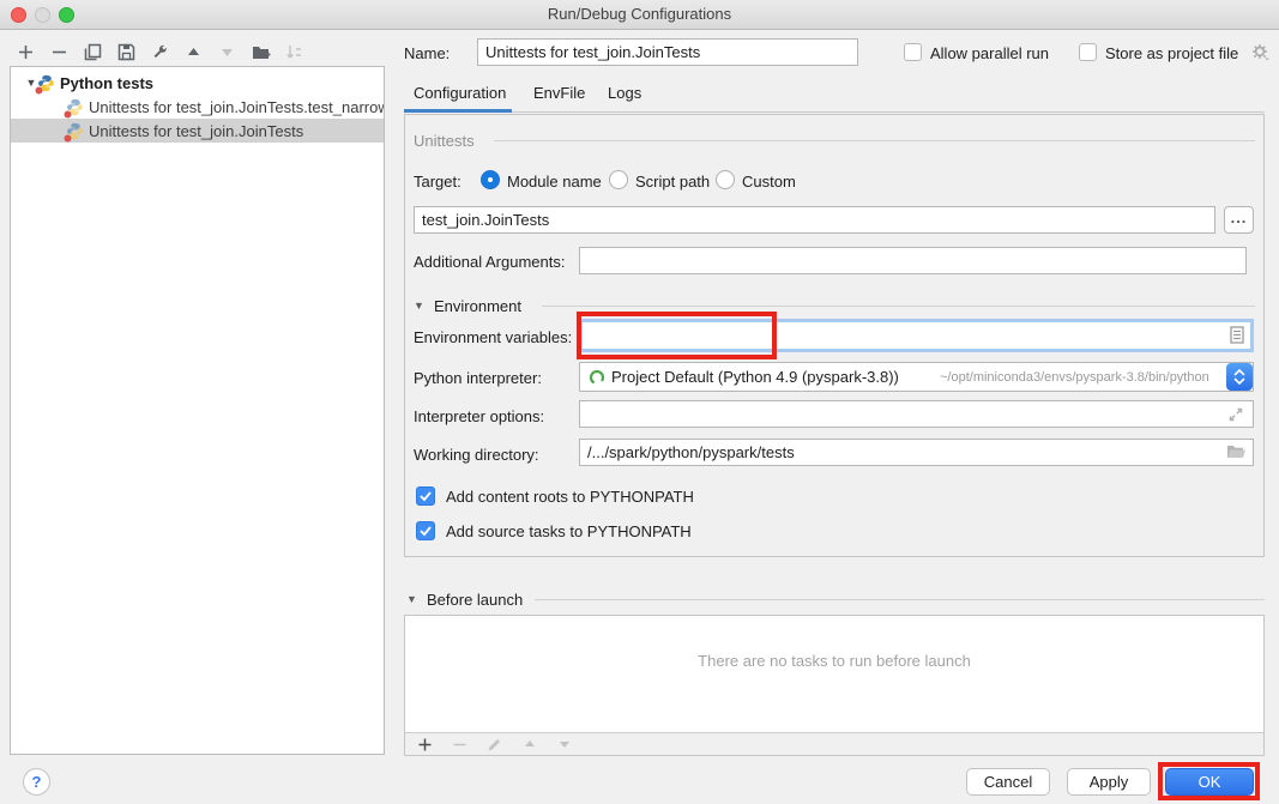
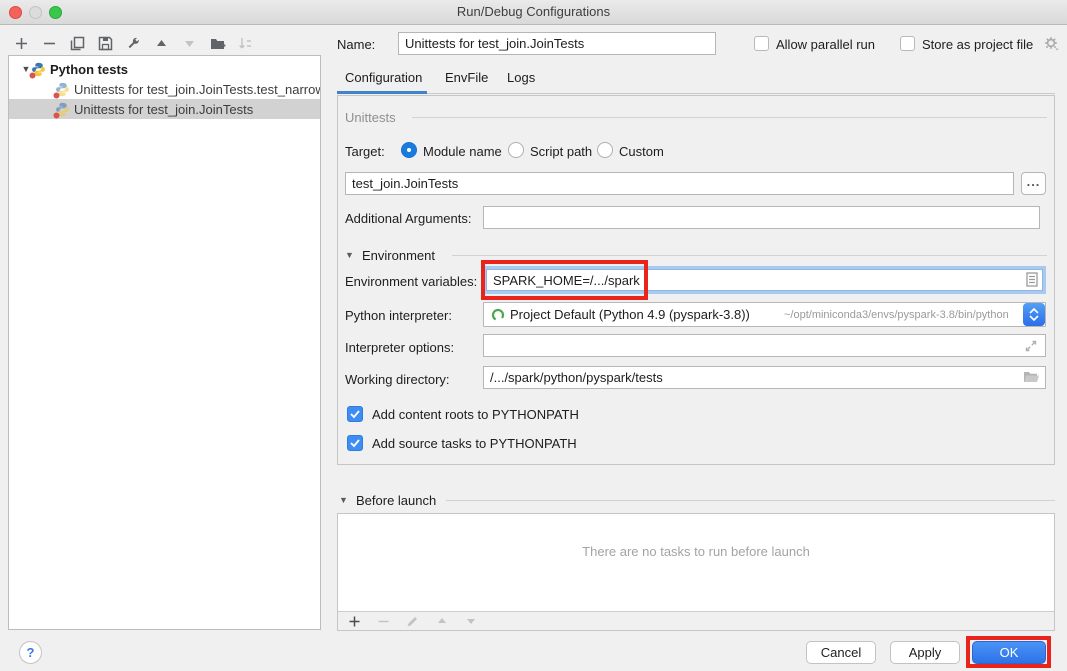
  Run/Debug Configurations
  ▼
  Python tests
  Unittests for test_join.JoinTests.test_narro
  Unittests for test_join.JoinTests
  ?
  Name:
  Unittests for test_join.JoinTests
  Allow parallel run
  Store as project file
  Configuration
  EnvFile
  Logs
  Unittests
  Target:
  Module name
  Script path
  Custom
  test_join.JoinTests
  ...
  Additional Arguments:
  ▼
  Environment
  Environment variables:
+ SPARK_HOME=/.../spark
  Python interpreter:
  Project Default (Python 4.9 (pyspark-3.8))
  ~/opt/miniconda3/envs/pyspark-3.8/bin/python
  Interpreter options:
  Working directory:
  /.../spark/python/pyspark/tests
  Add content roots to PYTHONPATH
  Add source tasks to PYTHONPATH
  ▼
  Before launch
  There are no tasks to run before launch
  Cancel
  Apply
  OK
